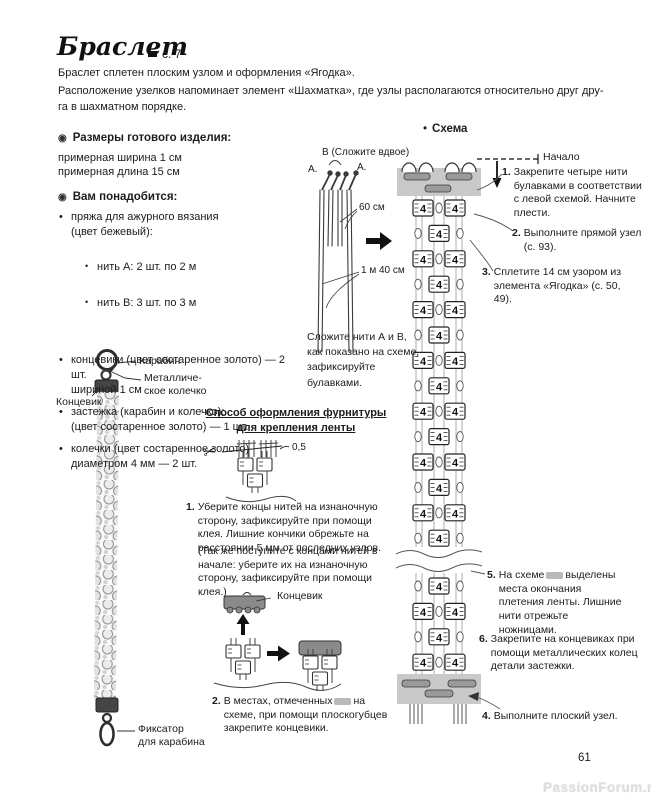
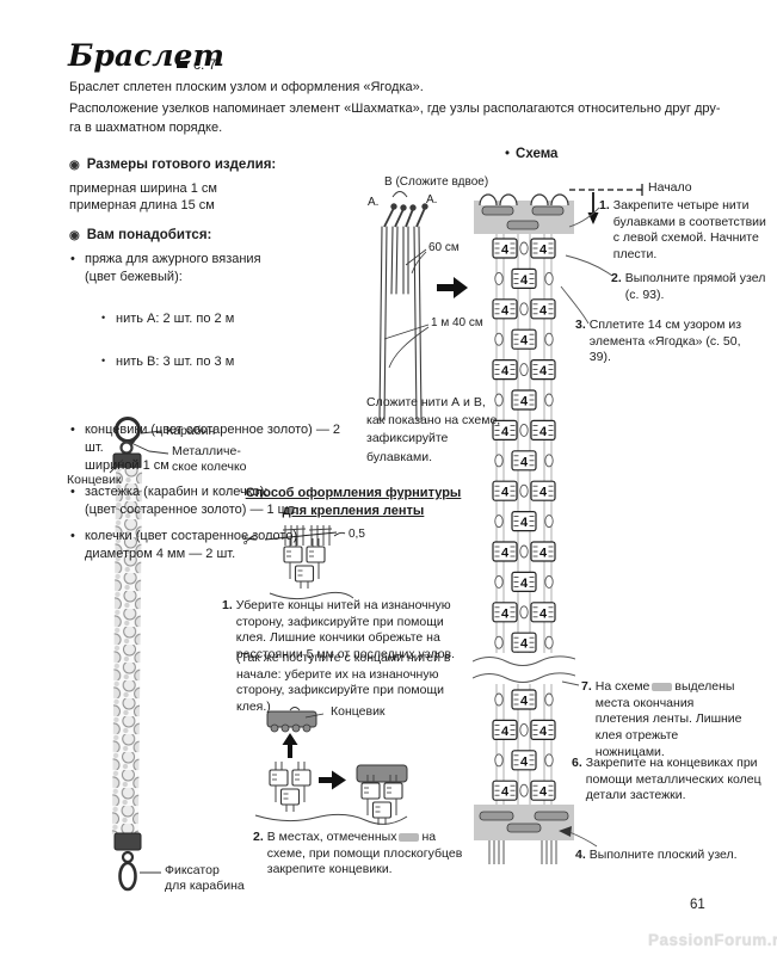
  4
  4
  4
  4
  4
  4
  4
  4
  4
  4
  4
  4
  4
  4
  4
  4
  4
  4
  4
  4
  4
  4
  4
  4
  4
  4
  4
  Браслет
  с. 7
  Браслет сплетен плоским узлом и оформления «Ягодка».
  Расположение узелков напоминает элемент «Шахматка», где узлы располагаются относительно друг дру-
  га в шахматном порядке.
  ◉
  Размеры готового изделия:
  примерная ширина 1 см
  примерная длина 15 см
  ◉
  Вам понадобится:
  пряжа для ажурного вязания
  (цвет бежевый):
  нить А: 2 шт. по 2 м
  нить В: 3 шт. по 3 м
  концевики (цвет состаренное золото) — 2
  шт.
  шириной 1 см
  застежка (карабин и колечко):
  (цвет состаренное золото) — 1 шт.
  колечки (цвет состаренное золото)
  диаметром 4 мм — 2 шт.
  Карабин
  Металличе-
  ское колечко
  Концевик
  Фиксатор
  для карабина
  В (Сложите вдвое)
  А.
  А.
  60 см
  1 м 40 см
  Сложите нити А и В,
  как показано на схеме,
  зафиксируйте
  булавками.
  Способ оформления фурнитуры
  для крепления ленты
  0,5
  1.
  Уберите концы нитей на изнаночную сторону, зафиксируйте при помощи клея. Лишние кончики обрежьте на расстоянии 5 мм от последних узлов.
  (Так же поступите с концами нитей в начале: уберите их на изнаночную сторону, зафиксируйте при помощи клея.)
  Концевик
  2.
  В местах, отмеченных на схеме, при помощи плоскогубцев закрепите концевики.
  •
  Схема
  Начало
  1.
  Закрепите четыре нити булавками в соответствии с левой схемой. Начните плести.
  2.
  Выполните прямой узел (с. 93).
  3.
- Сплетите 14 см узором из элемента «Ягодка» (с. 50, 49).
+ Сплетите 14 см узором из элемента «Ягодка» (с. 50, 39).
- 5.
+ 7.
- На схеме выделены места окончания плетения ленты. Лишние нити отрежьте ножницами.
+ На схеме выделены места окончания плетения ленты. Лишние клея отрежьте ножницами.
  6.
  Закрепите на концевиках при помощи металлических колец детали застежки.
  4.
  Выполните плоский узел.
  61
  PassionForum.r
